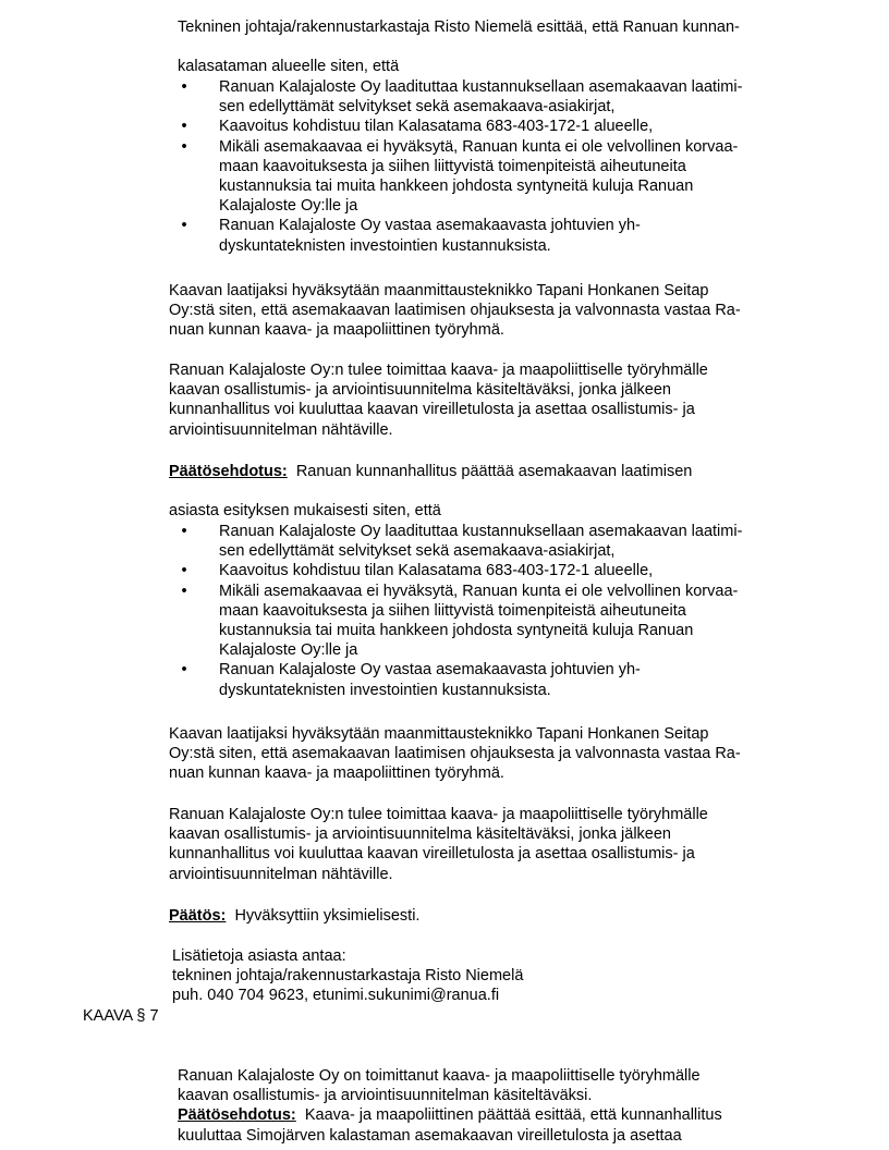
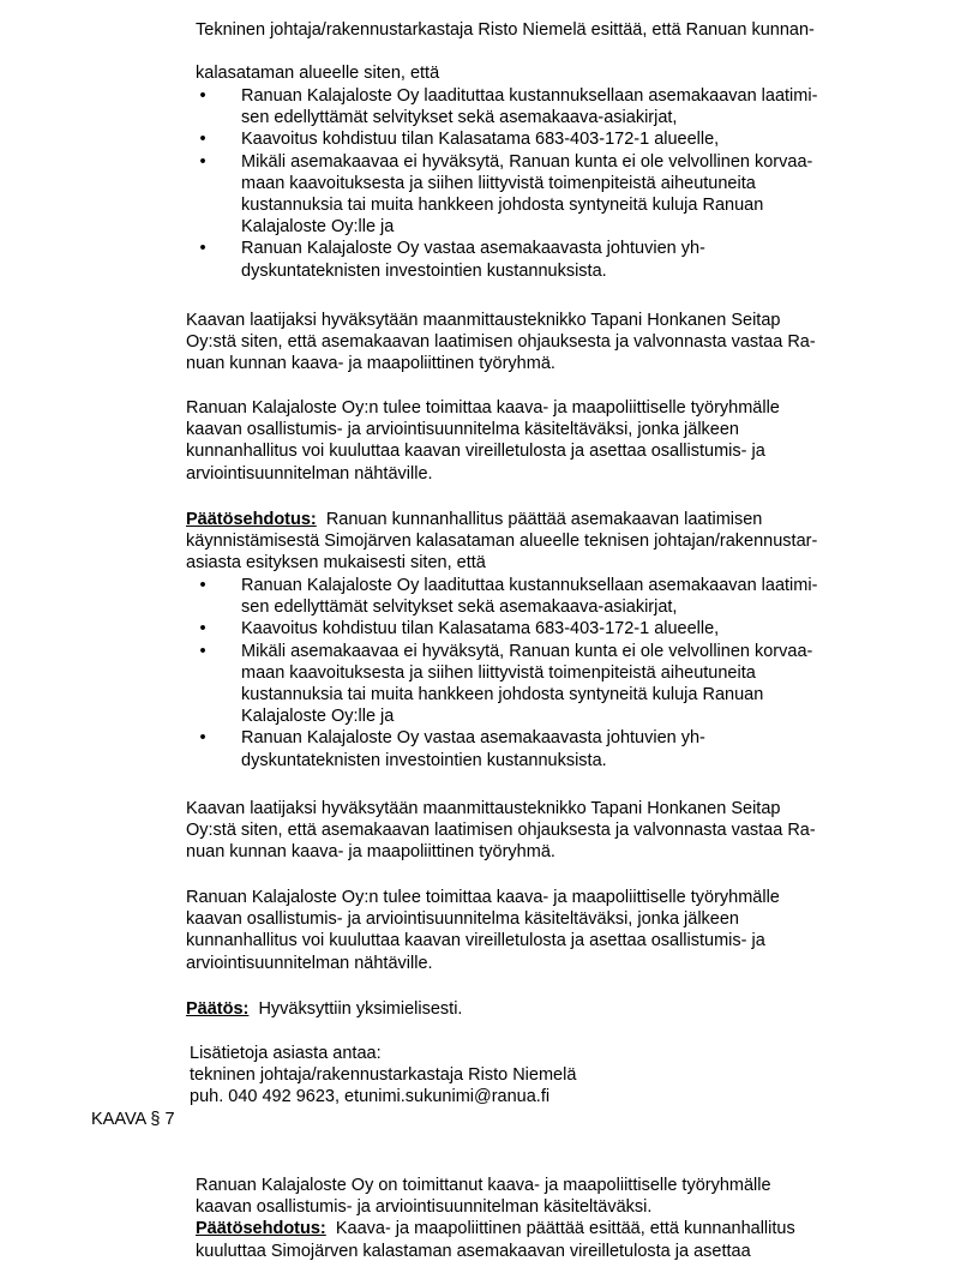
  Tekninen johtaja/rakennustarkastaja Risto Niemelä esittää, että Ranuan kunnan-
  kalasataman alueelle siten, että
  •
  Ranuan Kalajaloste Oy laadituttaa kustannuksellaan asemakaavan laatimi-
  sen edellyttämät selvitykset sekä asemakaava-asiakirjat,
  •
  Kaavoitus kohdistuu tilan Kalasatama 683-403-172-1 alueelle,
  •
  Mikäli asemakaavaa ei hyväksytä, Ranuan kunta ei ole velvollinen korvaa-
  maan kaavoituksesta ja siihen liittyvistä toimenpiteistä aiheutuneita
  kustannuksia tai muita hankkeen johdosta syntyneitä kuluja Ranuan
  Kalajaloste Oy:lle ja
  •
  Ranuan Kalajaloste Oy vastaa asemakaavasta johtuvien yh-
  dyskuntateknisten investointien kustannuksista.
  Kaavan laatijaksi hyväksytään maanmittausteknikko Tapani Honkanen Seitap
  Oy:stä siten, että asemakaavan laatimisen ohjauksesta ja valvonnasta vastaa Ra-
  nuan kunnan kaava- ja maapoliittinen työryhmä.
  Ranuan Kalajaloste Oy:n tulee toimittaa kaava- ja maapoliittiselle työryhmälle
  kaavan osallistumis- ja arviointisuunnitelma käsiteltäväksi, jonka jälkeen
  kunnanhallitus voi kuuluttaa kaavan vireilletulosta ja asettaa osallistumis- ja
  arviointisuunnitelman nähtäville.
  Päätösehdotus: Ranuan kunnanhallitus päättää asemakaavan laatimisen
+ käynnistämisestä Simojärven kalasataman alueelle teknisen johtajan/rakennustar-
  asiasta esityksen mukaisesti siten, että
  •
  Ranuan Kalajaloste Oy laadituttaa kustannuksellaan asemakaavan laatimi-
  sen edellyttämät selvitykset sekä asemakaava-asiakirjat,
  •
  Kaavoitus kohdistuu tilan Kalasatama 683-403-172-1 alueelle,
  •
  Mikäli asemakaavaa ei hyväksytä, Ranuan kunta ei ole velvollinen korvaa-
  maan kaavoituksesta ja siihen liittyvistä toimenpiteistä aiheutuneita
  kustannuksia tai muita hankkeen johdosta syntyneitä kuluja Ranuan
  Kalajaloste Oy:lle ja
  •
  Ranuan Kalajaloste Oy vastaa asemakaavasta johtuvien yh-
  dyskuntateknisten investointien kustannuksista.
  Kaavan laatijaksi hyväksytään maanmittausteknikko Tapani Honkanen Seitap
  Oy:stä siten, että asemakaavan laatimisen ohjauksesta ja valvonnasta vastaa Ra-
  nuan kunnan kaava- ja maapoliittinen työryhmä.
  Ranuan Kalajaloste Oy:n tulee toimittaa kaava- ja maapoliittiselle työryhmälle
  kaavan osallistumis- ja arviointisuunnitelma käsiteltäväksi, jonka jälkeen
  kunnanhallitus voi kuuluttaa kaavan vireilletulosta ja asettaa osallistumis- ja
  arviointisuunnitelman nähtäville.
  Päätös: Hyväksyttiin yksimielisesti.
  Lisätietoja asiasta antaa:
  tekninen johtaja/rakennustarkastaja Risto Niemelä
- puh. 040 704 9623, etunimi.sukunimi@ranua.fi
+ puh. 040 492 9623, etunimi.sukunimi@ranua.fi
  KAAVA § 7
  Ranuan Kalajaloste Oy on toimittanut kaava- ja maapoliittiselle työryhmälle
  kaavan osallistumis- ja arviointisuunnitelman käsiteltäväksi.
  Päätösehdotus: Kaava- ja maapoliittinen päättää esittää, että kunnanhallitus
  kuuluttaa Simojärven kalastaman asemakaavan vireilletulosta ja asettaa
